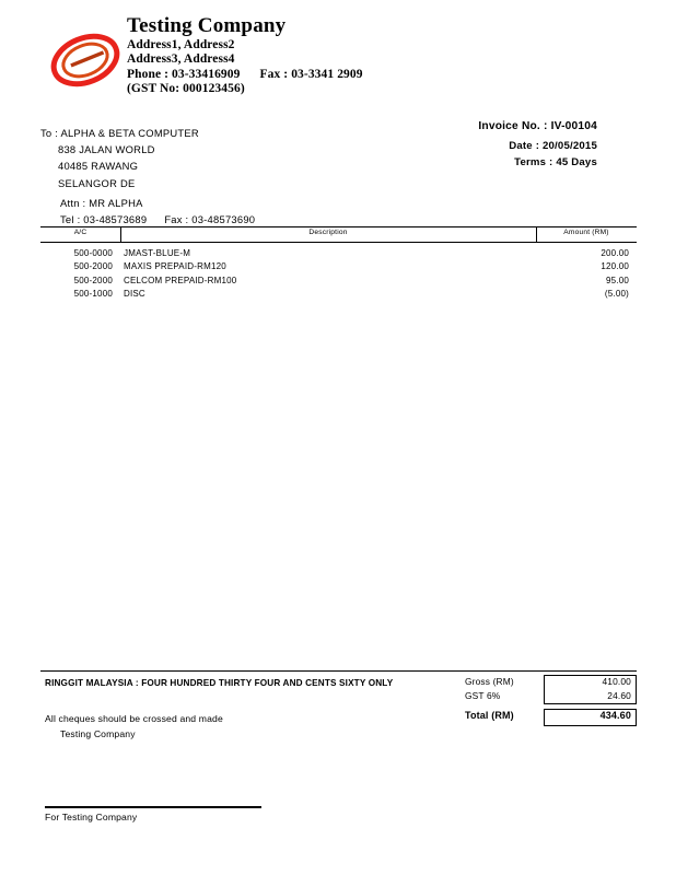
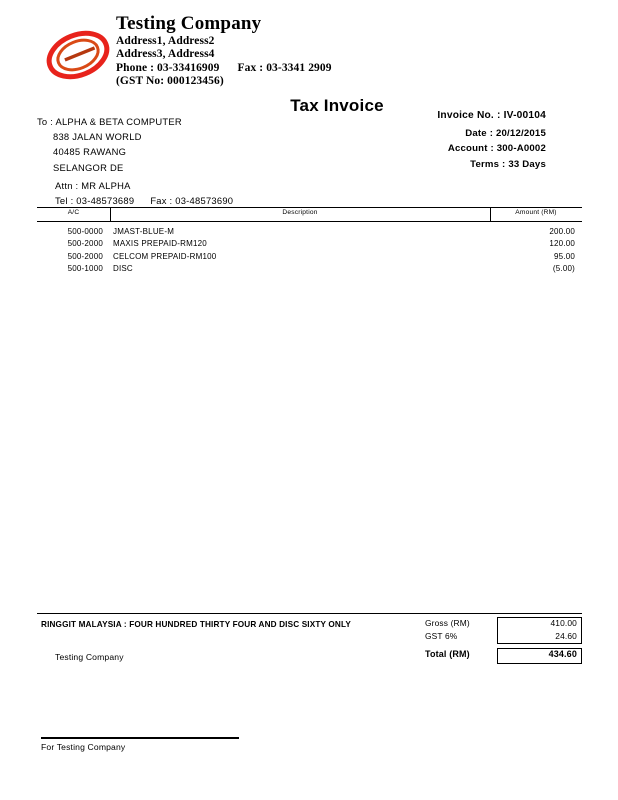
  Testing Company
  Address1, Address2
  Address3, Address4
  Phone : 03-33416909 Fax : 03-3341 2909
  (GST No: 000123456)
+ Tax Invoice
  Invoice No. : IV-00104
- Date : 20/05/2015
+ Date : 20/12/2015
+ Account : 300-A0002
- Terms : 45 Days
+ Terms : 33 Days
  To : ALPHA & BETA COMPUTER
  838 JALAN WORLD
  40485 RAWANG
  SELANGOR DE
  Attn : MR ALPHA
  Tel : 03-48573689 Fax : 03-48573690
  500-0000
  JMAST-BLUE-M
  200.00
  500-2000
  MAXIS PREPAID-RM120
  120.00
  500-2000
  CELCOM PREPAID-RM100
  95.00
  500-1000
  DISC
  (5.00)
- RINGGIT MALAYSIA : FOUR HUNDRED THIRTY FOUR AND CENTS SIXTY ONLY
+ RINGGIT MALAYSIA : FOUR HUNDRED THIRTY FOUR AND DISC SIXTY ONLY
- All cheques should be crossed and made
  Testing Company
  Gross (RM)
  410.00
  GST 6%
  24.60
  Total (RM)
  434.60
  For Testing Company
